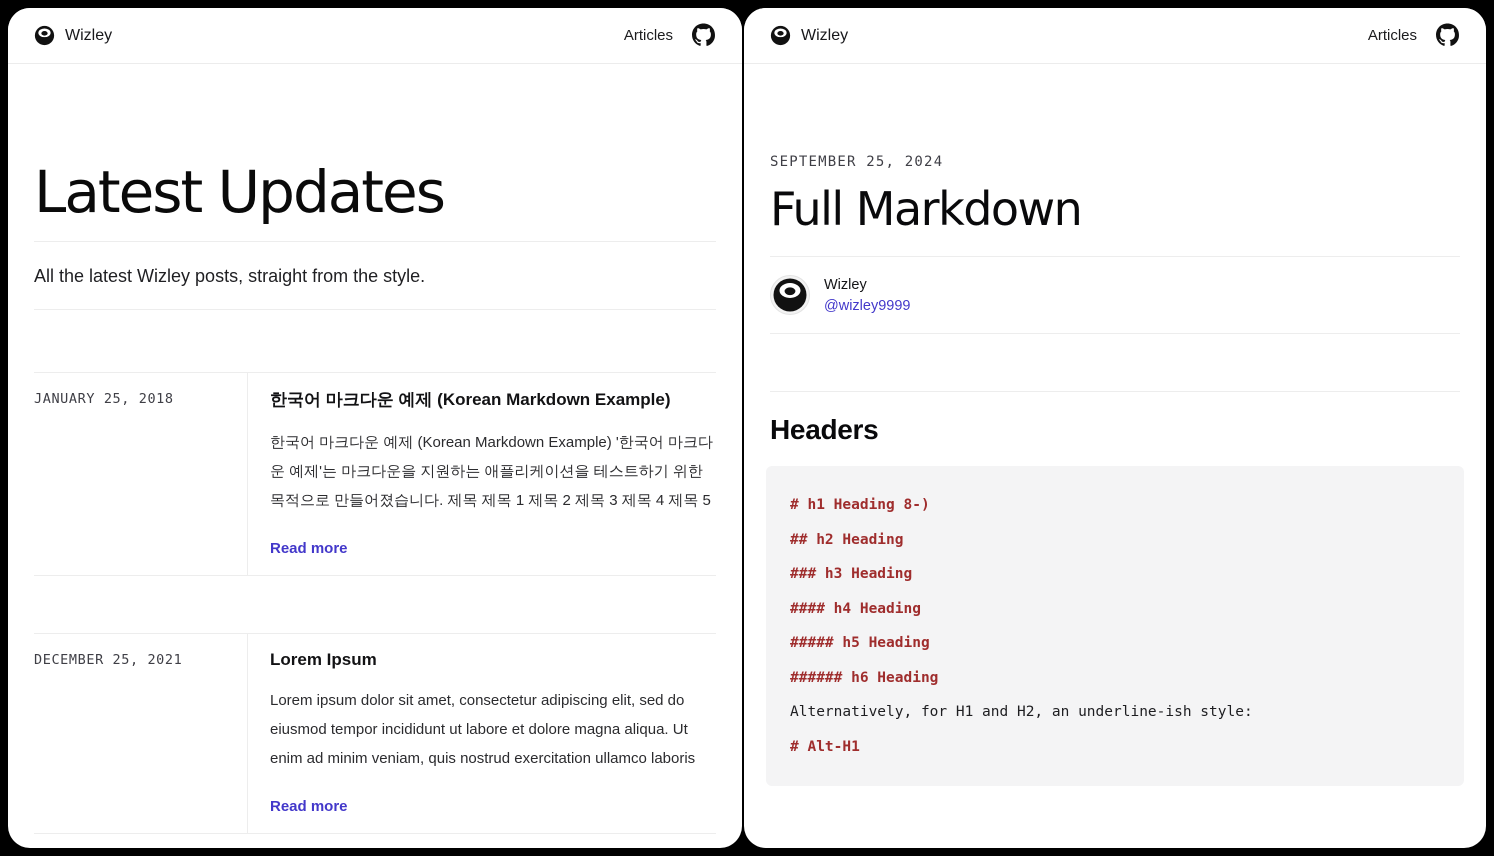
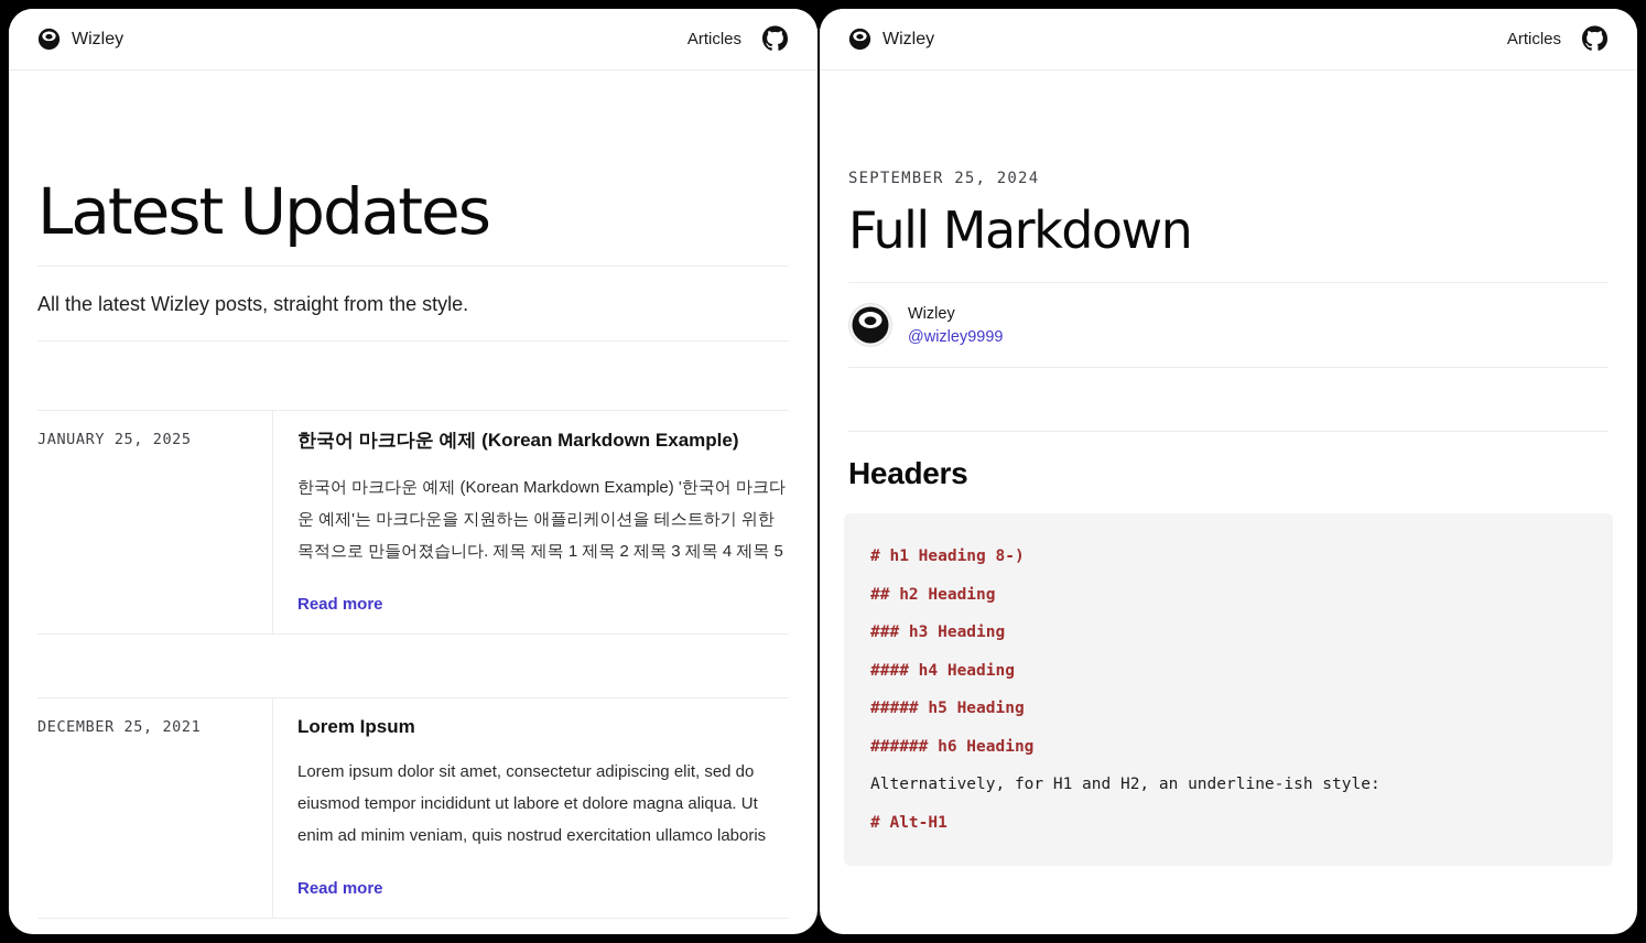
  Wizley
  Articles
  Latest Updates
  All the latest Wizley posts, straight from the style.
- JANUARY 25, 2018
+ JANUARY 25, 2025
  한국어 마크다운 예제 (Korean Markdown Example)
  한국어 마크다운 예제 (Korean Markdown Example) '한국어 마크다운 예제'는 마크다운을 지원하는 애플리케이션을 테스트하기 위한 목적으로 만들어졌습니다. 제목 제목 1 제목 2 제목 3 제목 4 제목 5
  Read more
  DECEMBER 25, 2021
  Lorem Ipsum
  Lorem ipsum dolor sit amet, consectetur adipiscing elit, sed do eiusmod tempor incididunt ut labore et dolore magna aliqua. Ut enim ad minim veniam, quis nostrud exercitation ullamco laboris
  Read more
  Wizley
  Articles
  SEPTEMBER 25, 2024
  Full Markdown
  Wizley
  @wizley9999
  Headers
  # h1 Heading 8-)
  ## h2 Heading
  ### h3 Heading
  #### h4 Heading
  ##### h5 Heading
  ###### h6 Heading
  Alternatively, for H1 and H2, an underline-ish style:
  # Alt-H1
